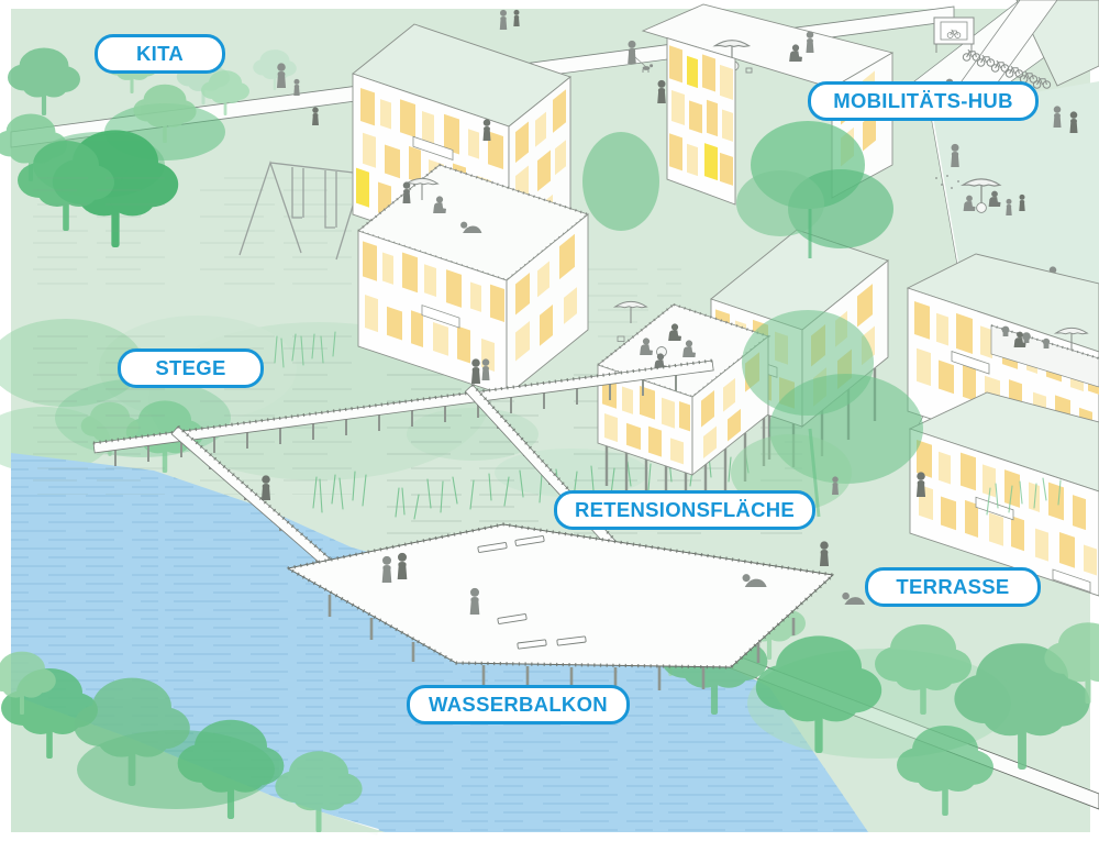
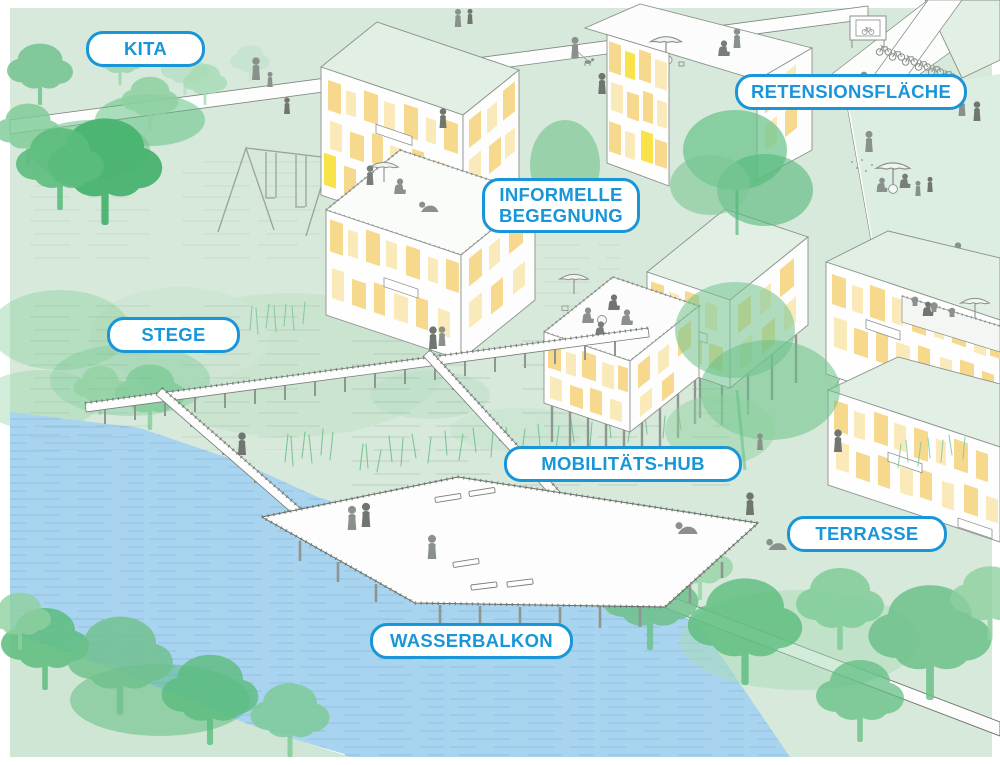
  KITA
- MOBILITÄTS-HUB
+ RETENSIONSFLÄCHE
+ INFORMELLE BEGEGNUNG
  STEGE
- RETENSIONSFLÄCHE
+ MOBILITÄTS-HUB
  TERRASSE
  WASSERBALKON
